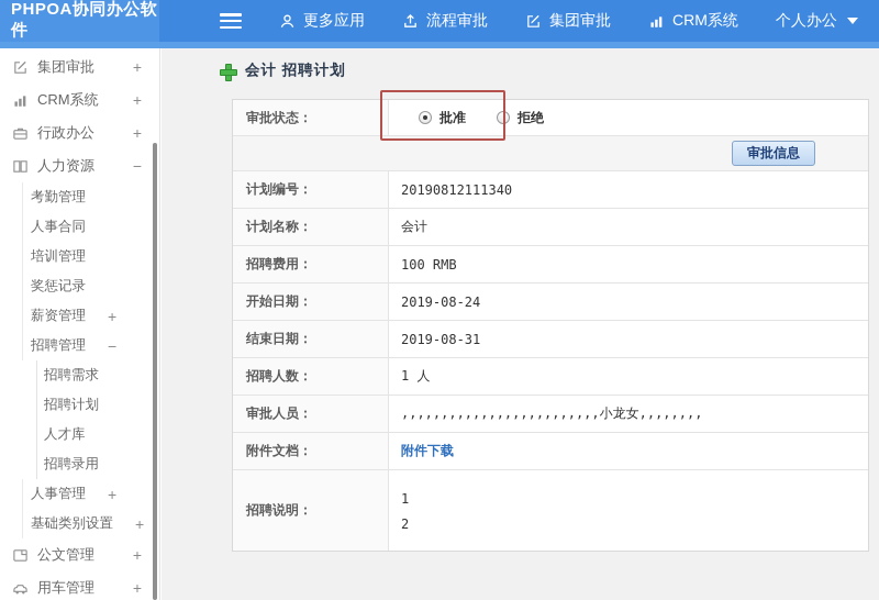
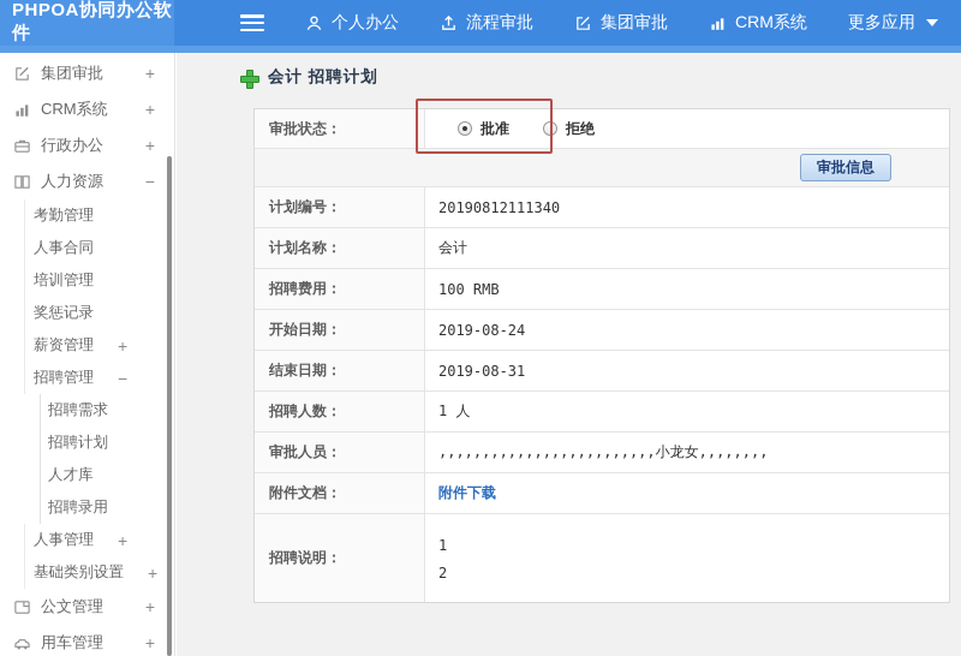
  PHPOA协同办公软件
- 更多应用
+ 个人办公
  流程审批
  集团审批
  CRM系统
- 个人办公
+ 更多应用
  集团审批
  +
  CRM系统
  +
  行政办公
  +
  人力资源
  −
  考勤管理
  人事合同
  培训管理
  奖惩记录
  薪资管理
  +
  招聘管理
  −
  招聘需求
  招聘计划
  人才库
  招聘录用
  人事管理
  +
  基础类别设置
  +
  公文管理
  +
  用车管理
  +
  会计 招聘计划
  审批状态：
  批准
  拒绝
  审批信息
  计划编号：
  20190812111340
  计划名称：
  会计
  招聘费用：
  100 RMB
  开始日期：
  2019-08-24
  结束日期：
  2019-08-31
  招聘人数：
  1 人
  审批人员：
  ,,,,,,,,,,,,,,,,,,,,,,,,,小龙女,,,,,,,,
  附件文档：
  附件下载
  招聘说明：
  1
  2
